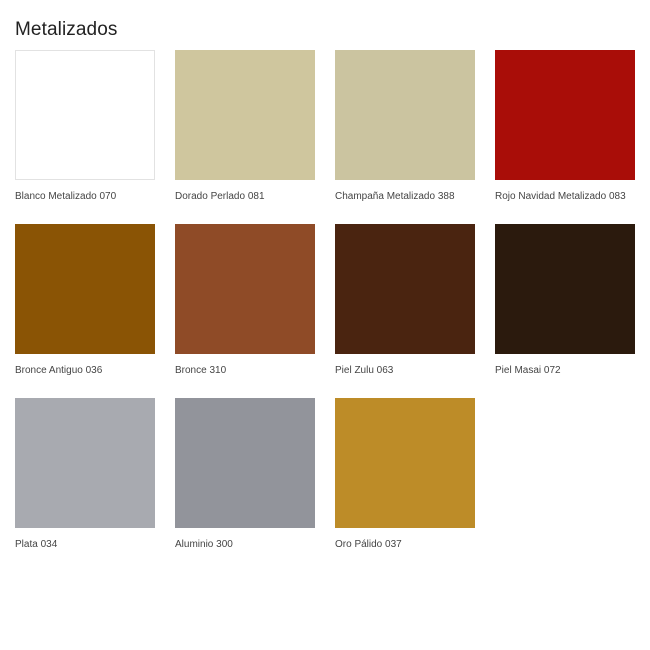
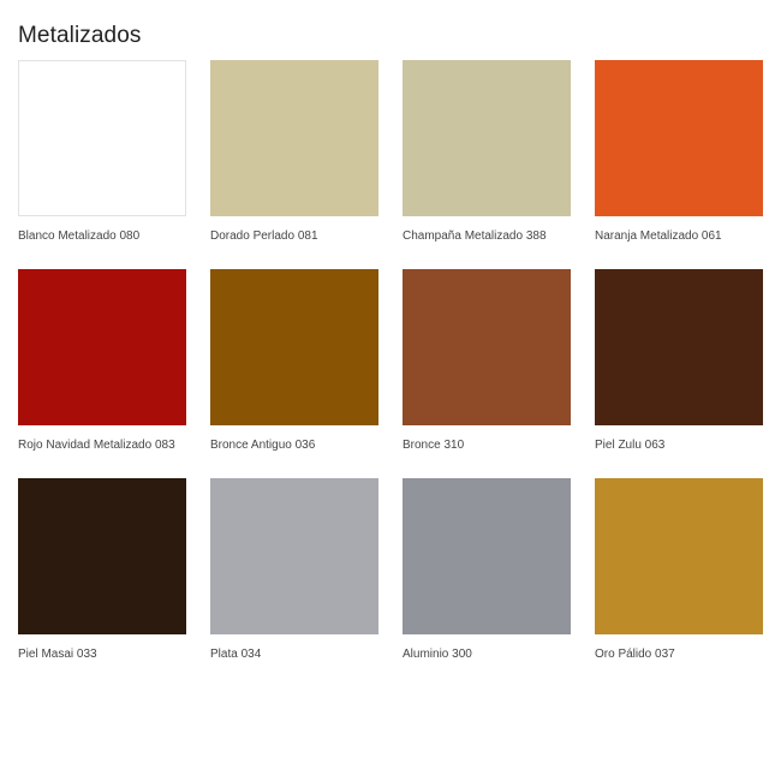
  Metalizados
- Blanco Metalizado 070
+ Blanco Metalizado 080
  Dorado Perlado 081
  Champaña Metalizado 388
+ Naranja Metalizado 061
  Rojo Navidad Metalizado 083
  Bronce Antiguo 036
  Bronce 310
  Piel Zulu 063
- Piel Masai 072
+ Piel Masai 033
  Plata 034
  Aluminio 300
  Oro Pálido 037
